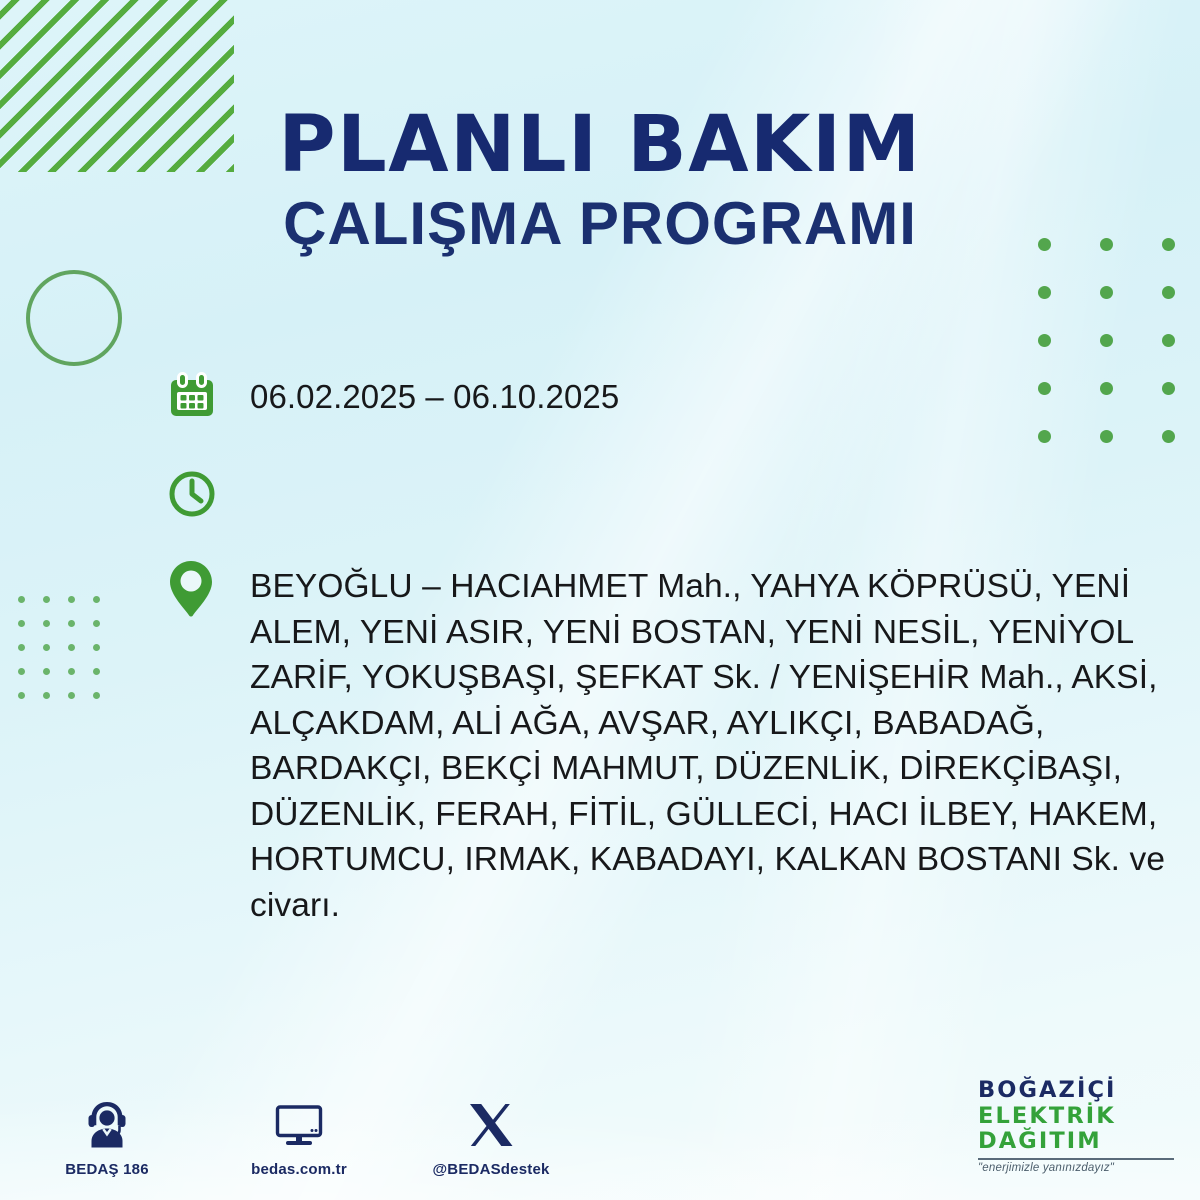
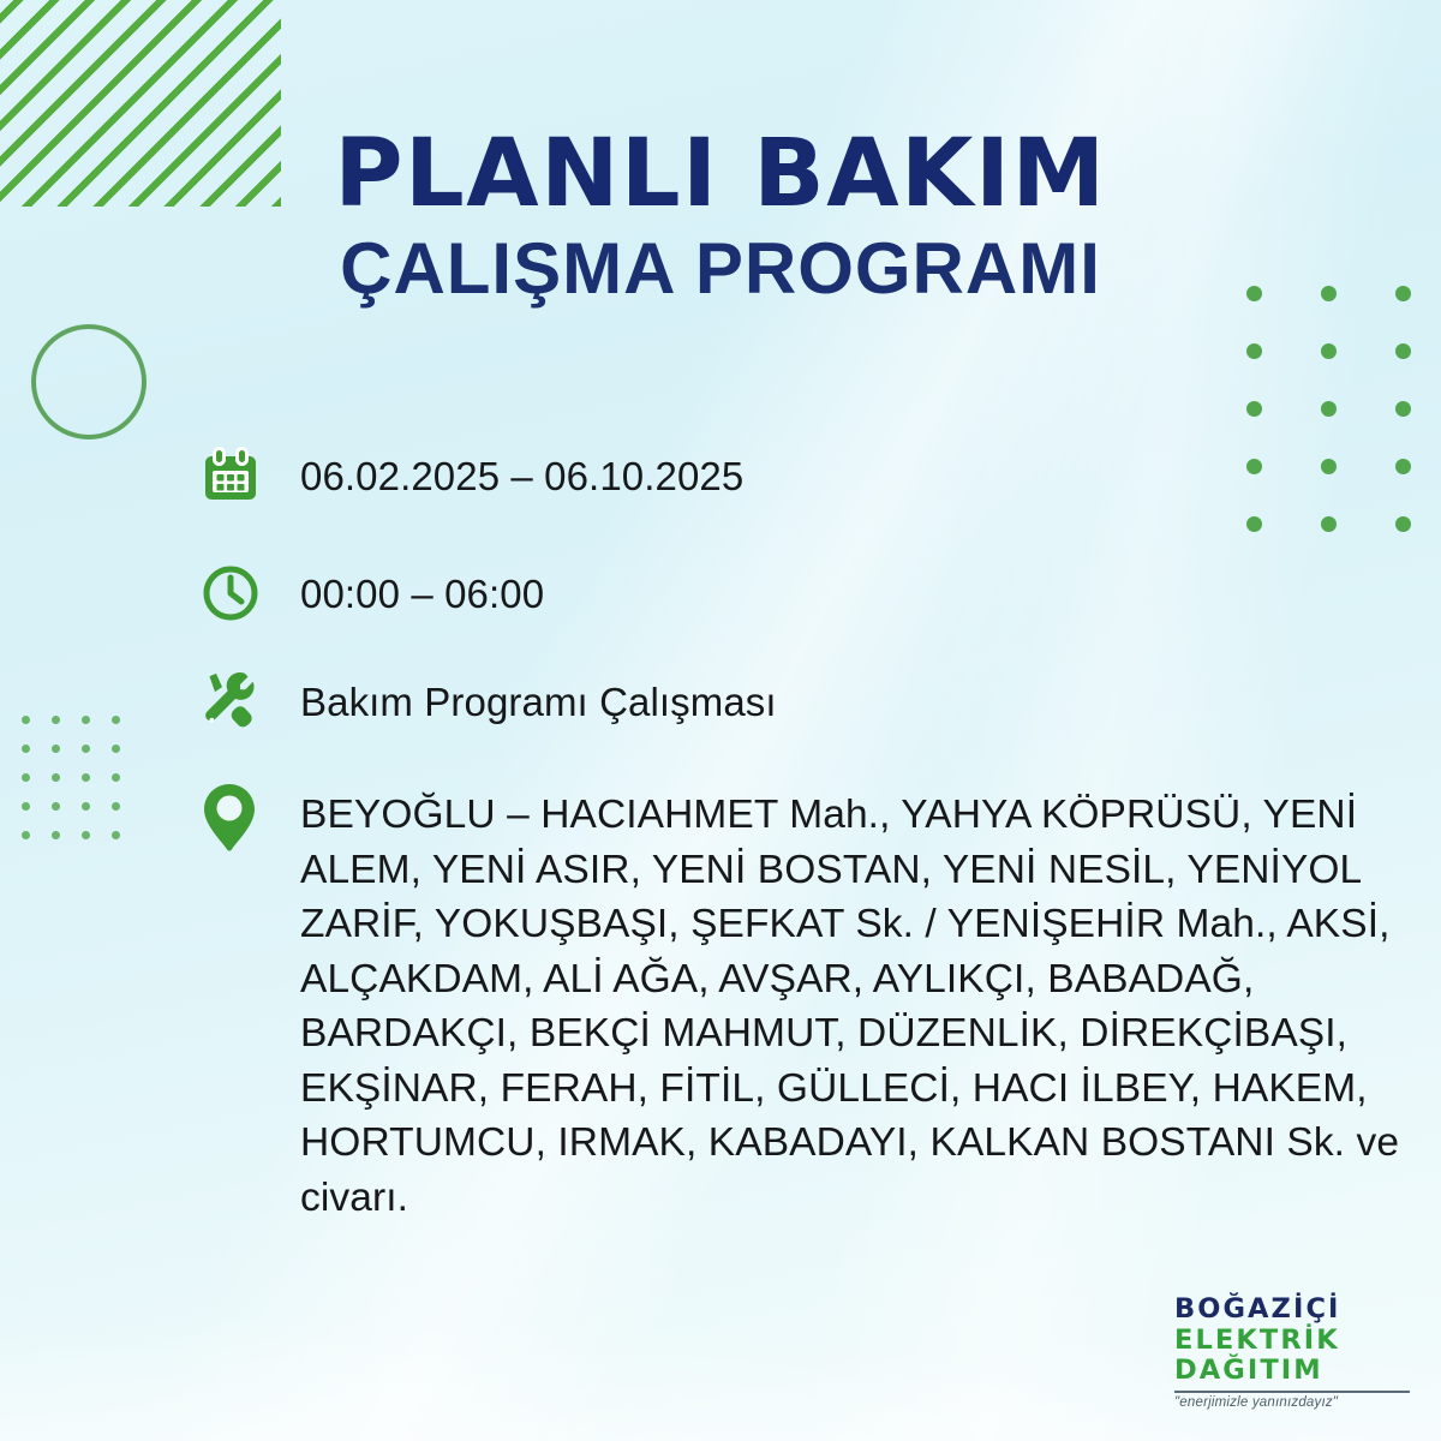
  PLANLI BAKIM
  ÇALIŞMA PROGRAMI
  06.02.2025 – 06.10.2025
+ 00:00 – 06:00
+ Bakım Programı Çalışması
- BEYOĞLU – HACIAHMET Mah., YAHYA KÖPRÜSÜ, YENİ ALEM, YENİ ASIR, YENİ BOSTAN, YENİ NESİL, YENİYOL ZARİF, YOKUŞBAŞI, ŞEFKAT Sk. / YENİŞEHİR Mah., AKSİ, ALÇAKDAM, ALİ AĞA, AVŞAR, AYLIKÇI, BABADAĞ, BARDAKÇI, BEKÇİ MAHMUT, DÜZENLİK, DİREKÇİBAŞI, DÜZENLİK, FERAH, FİTİL, GÜLLECİ, HACI İLBEY, HAKEM, HORTUMCU, IRMAK, KABADAYI, KALKAN BOSTANI Sk. ve civarı.
+ BEYOĞLU – HACIAHMET Mah., YAHYA KÖPRÜSÜ, YENİ ALEM, YENİ ASIR, YENİ BOSTAN, YENİ NESİL, YENİYOL ZARİF, YOKUŞBAŞI, ŞEFKAT Sk. / YENİŞEHİR Mah., AKSİ, ALÇAKDAM, ALİ AĞA, AVŞAR, AYLIKÇI, BABADAĞ, BARDAKÇI, BEKÇİ MAHMUT, DÜZENLİK, DİREKÇİBAŞI, EKŞİNAR, FERAH, FİTİL, GÜLLECİ, HACI İLBEY, HAKEM, HORTUMCU, IRMAK, KABADAYI, KALKAN BOSTANI Sk. ve civarı.
- BEDAŞ 186
- bedas.com.tr
- @BEDASdestek
  BOĞAZİÇİ
  ELEKTRİK
  DAĞITIM
  "enerjimizle yanınızdayız"
